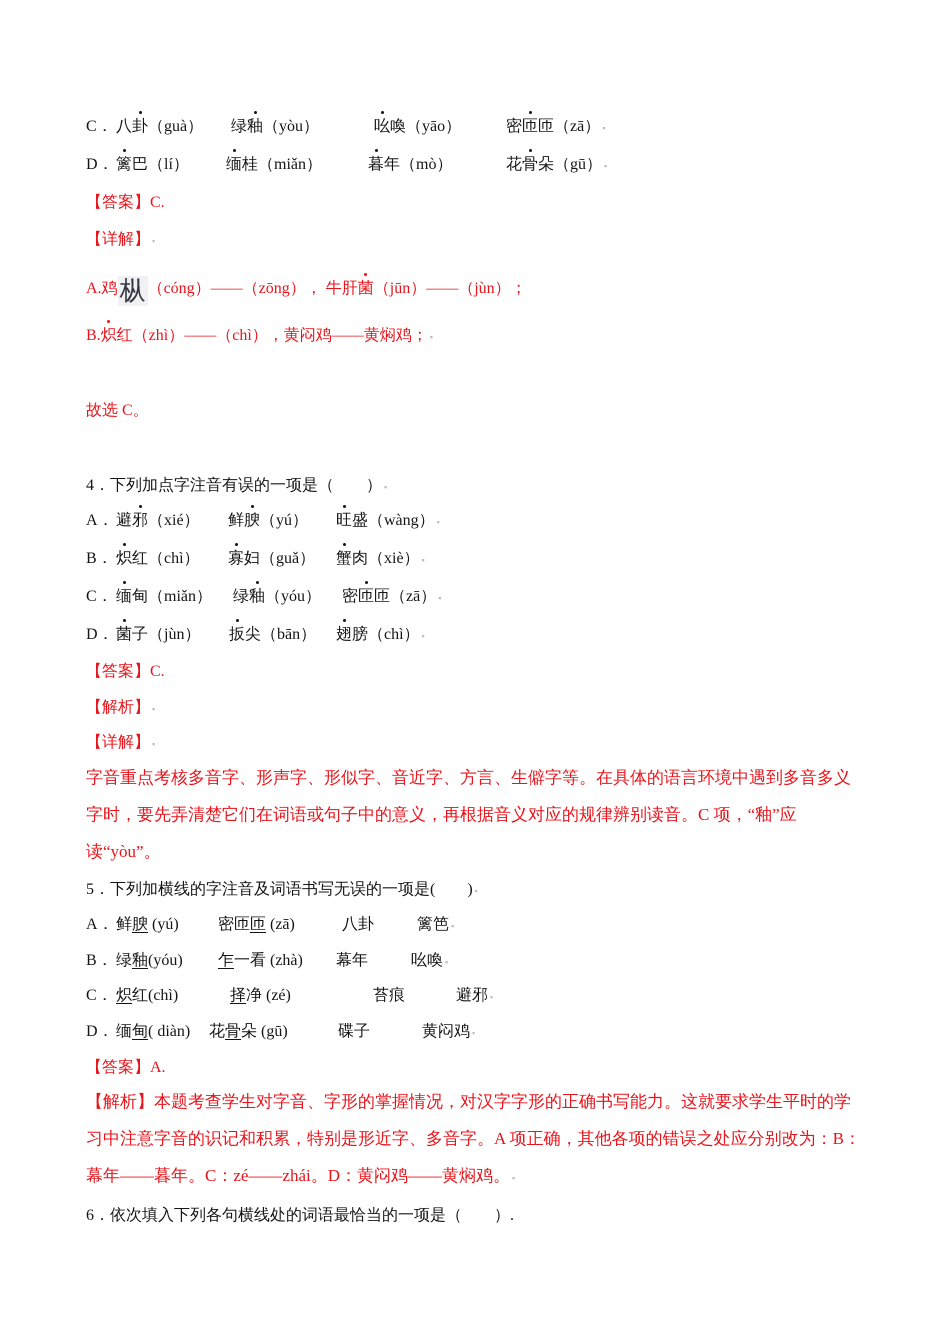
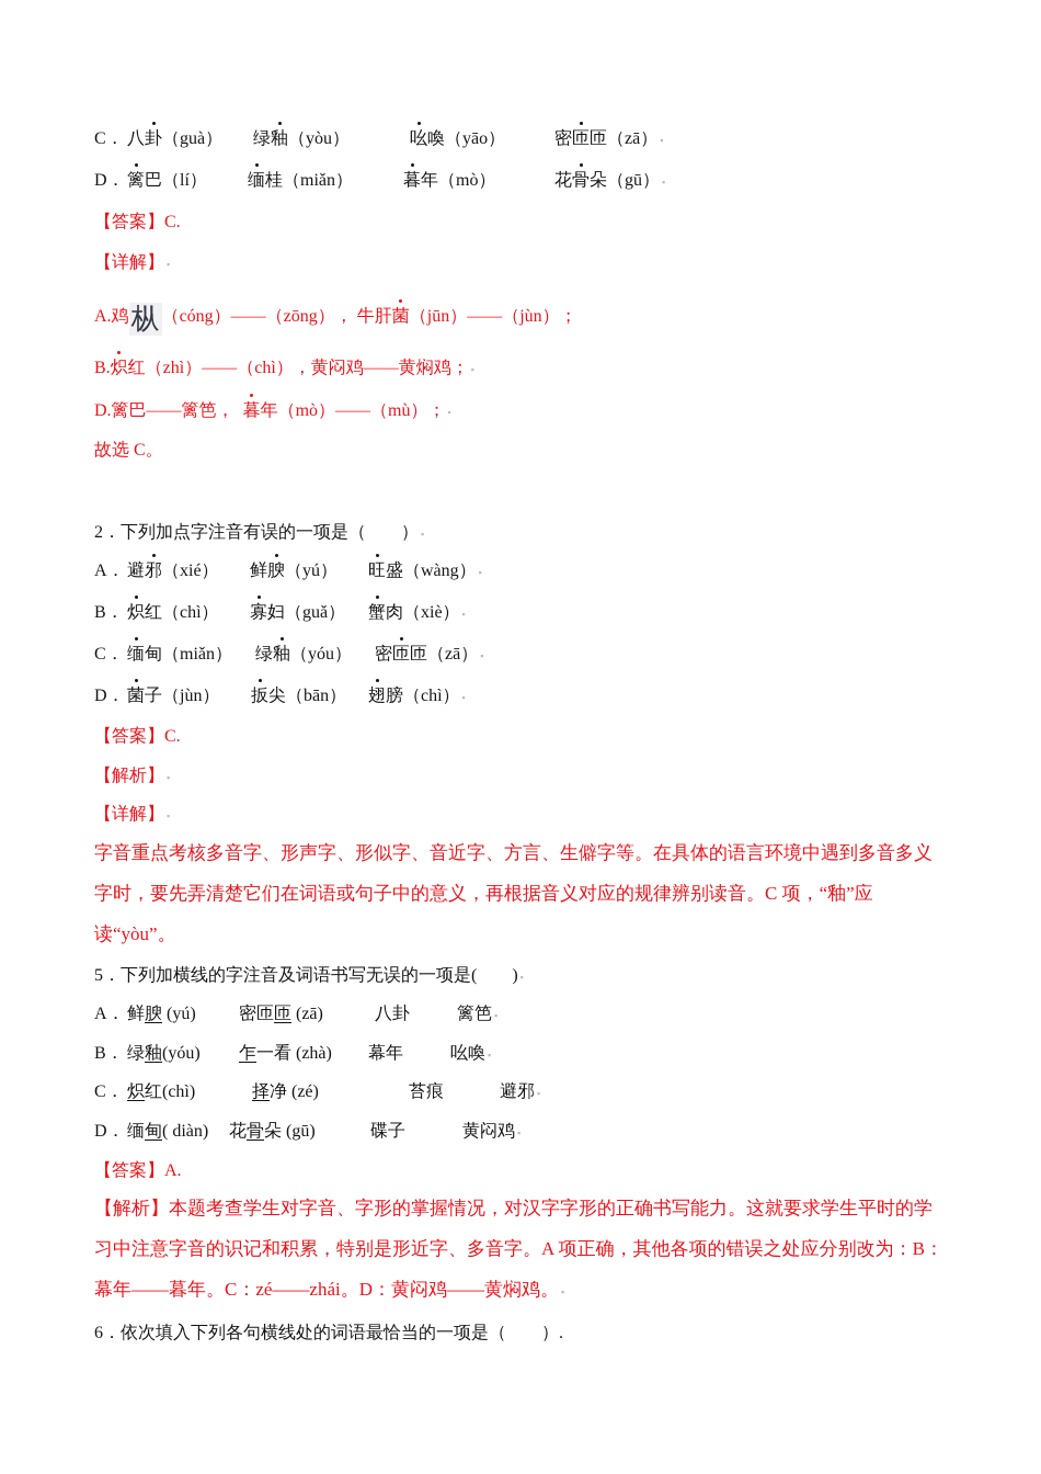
  C．
  八卦（guà）
  绿釉（yòu）
  吆喚（yāo）
  密匝匝（zā） ▪
  D．
  篱巴（lí）
  缅桂（miǎn）
  暮年（mò）
  花骨朵（gū） ▪
  【答案】C.
  【详解】 ▪
  A.鸡枞（cóng）——（zōng）， 牛肝菌（jūn）——（jùn）；
  B.炽红（zhì）——（chì），黄闷鸡——黄焖鸡； ▪
+ D.篱巴——篱笆， 暮年（mò）——（mù）； ▪
  故选 C。
- 4．下列加点字注音有误的一项是（ ） ▪
+ 2．下列加点字注音有误的一项是（ ） ▪
  A．
  避邪（xié）
  鲜腴（yú）
  旺盛（wàng） ▪
  B．
  炽红（chì）
  寡妇（guǎ）
  蟹肉（xiè） ▪
  C．
  缅甸（miǎn）
  绿釉（yóu）
  密匝匝（zā） ▪
  D．
  菌子（jùn）
  扳尖（bān）
  翅膀（chì） ▪
  【答案】C.
  【解析】 ▪
  【详解】 ▪
  字音重点考核多音字、形声字、形似字、音近字、方言、生僻字等。在具体的语言环境中遇到多音多义字时，要先弄清楚它们在词语或句子中的意义，再根据音义对应的规律辨别读音。C 项，“釉”应读“yòu”。
  5．下列加横线的字注音及词语书写无误的一项是( ) ▪
  A．
  鲜腴 (yú)
  密匝匝 (zā)
  八卦
  篱笆 ▪
  B．
  绿釉(yóu)
  乍一看 (zhà)
  幕年
  吆喚 ▪
  C．
  炽红(chì)
  择净 (zé)
  苔痕
  避邪 ▪
  D．
  缅甸( diàn)
  花骨朵 (gū)
  碟子
  黄闷鸡 ▪
  【答案】A.
  【解析】本题考查学生对字音、字形的掌握情况，对汉字字形的正确书写能力。这就要求学生平时的学习中注意字音的识记和积累，特别是形近字、多音字。A 项正确，其他各项的错误之处应分别改为：B：幕年——暮年。C：zé——zhái。D：黄闷鸡——黄焖鸡。 ▪
  6．依次填入下列各句横线处的词语最恰当的一项是（ ）.
